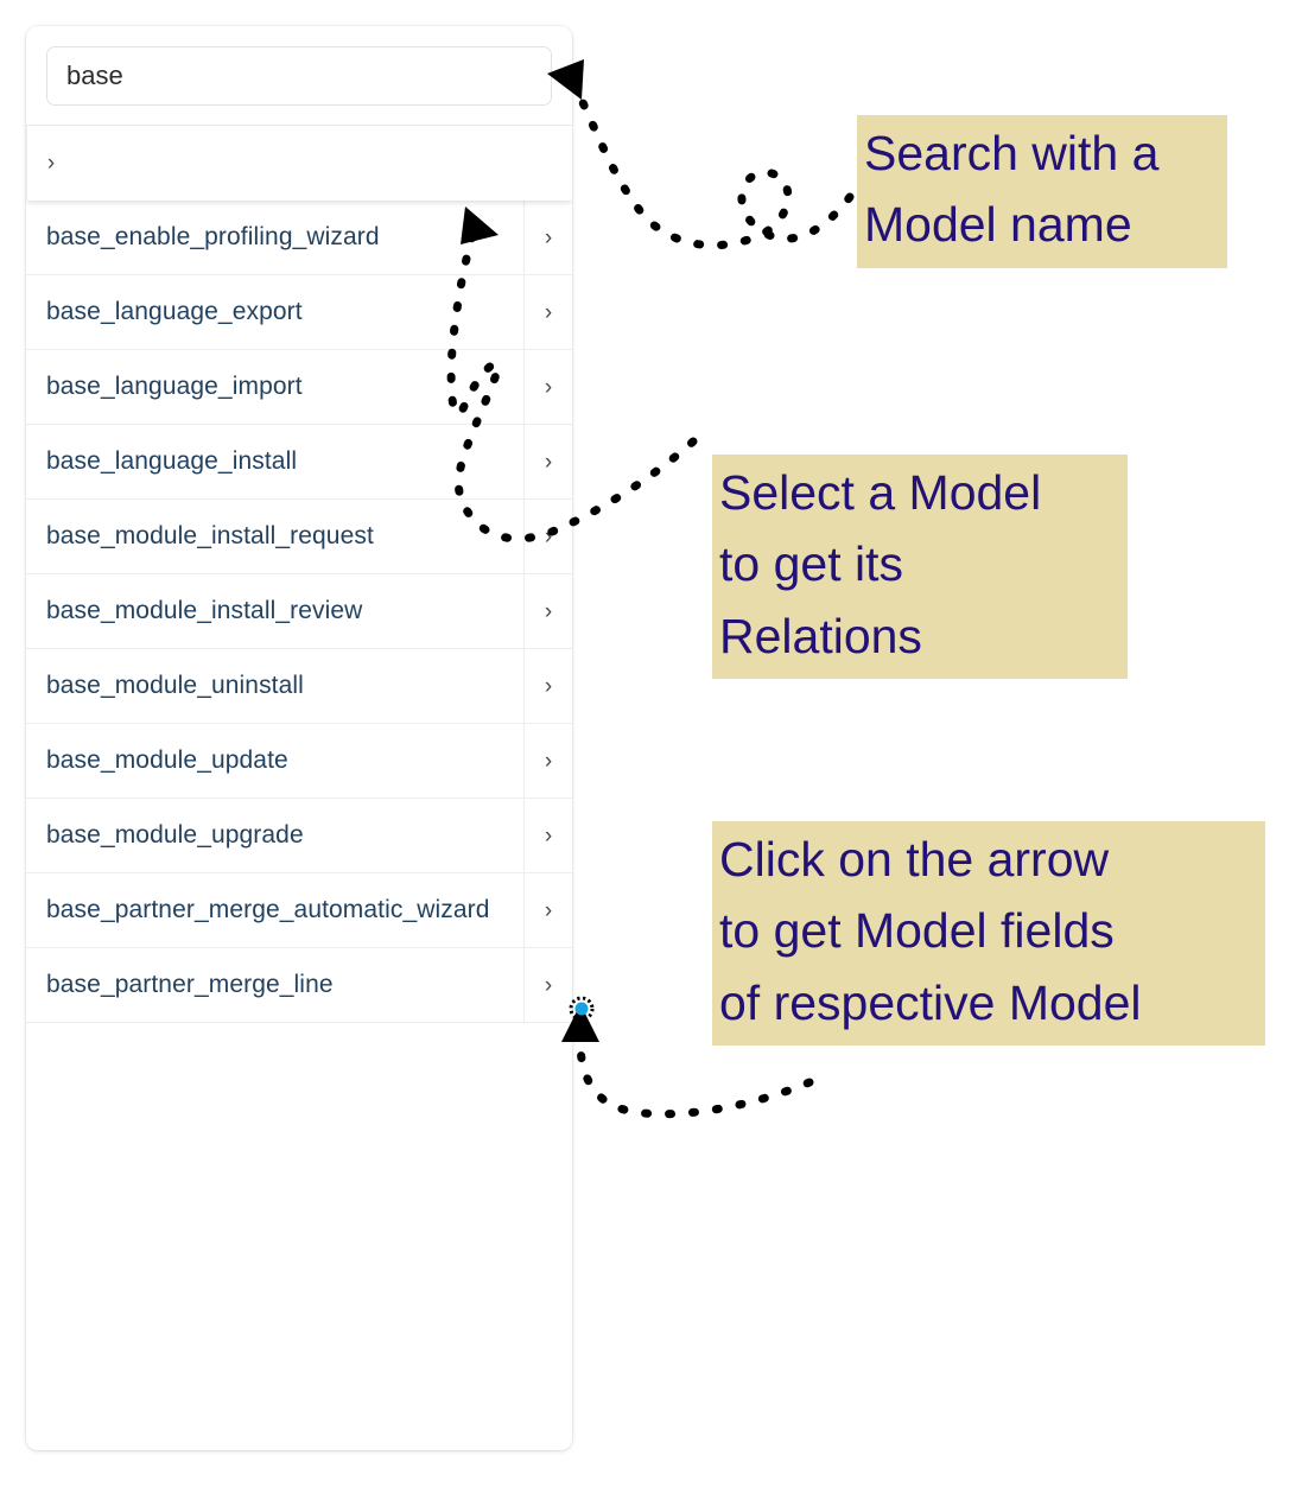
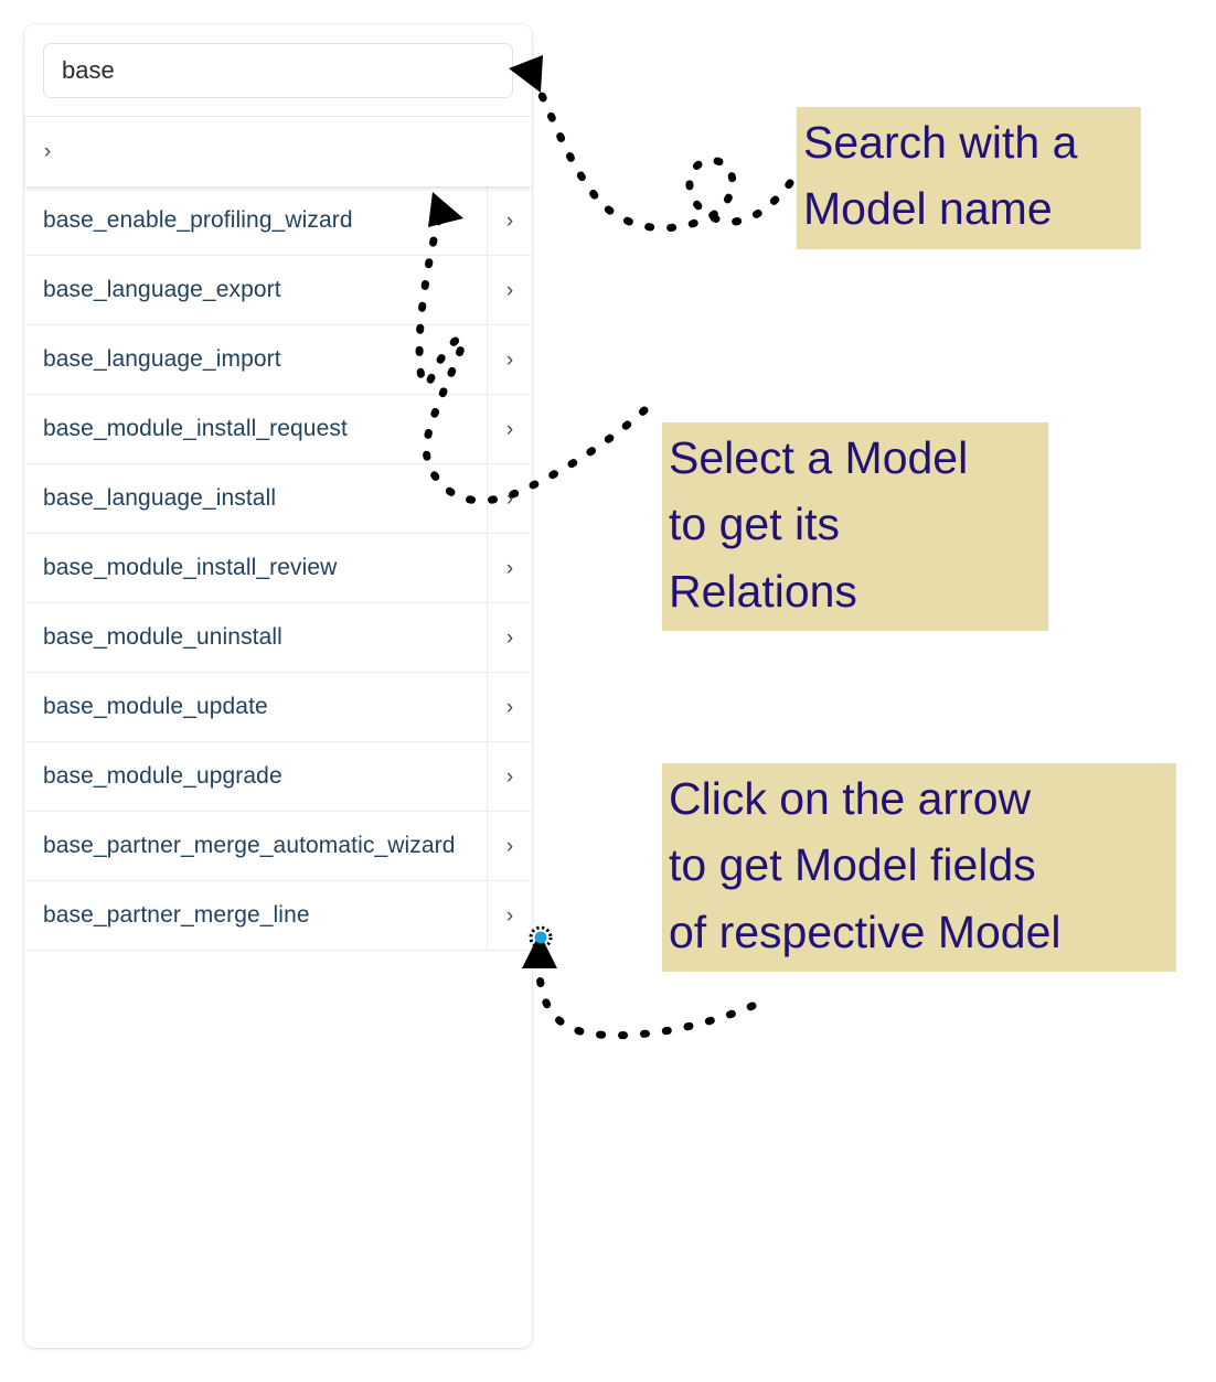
  base
  ›
  base_enable_profiling_wizard
  ›
  base_language_export
  ›
  base_language_import
  ›
- base_language_install
+ base_module_install_request
  ›
- base_module_install_request
+ base_language_install
  ›
  base_module_install_review
  ›
  base_module_uninstall
  ›
  base_module_update
  ›
  base_module_upgrade
  ›
  base_partner_merge_automatic_wizard
  ›
  base_partner_merge_line
  ›
  Search with a
  Model name
  Select a Model
  to get its
  Relations
  Click on the arrow
  to get Model fields
  of respective Model
